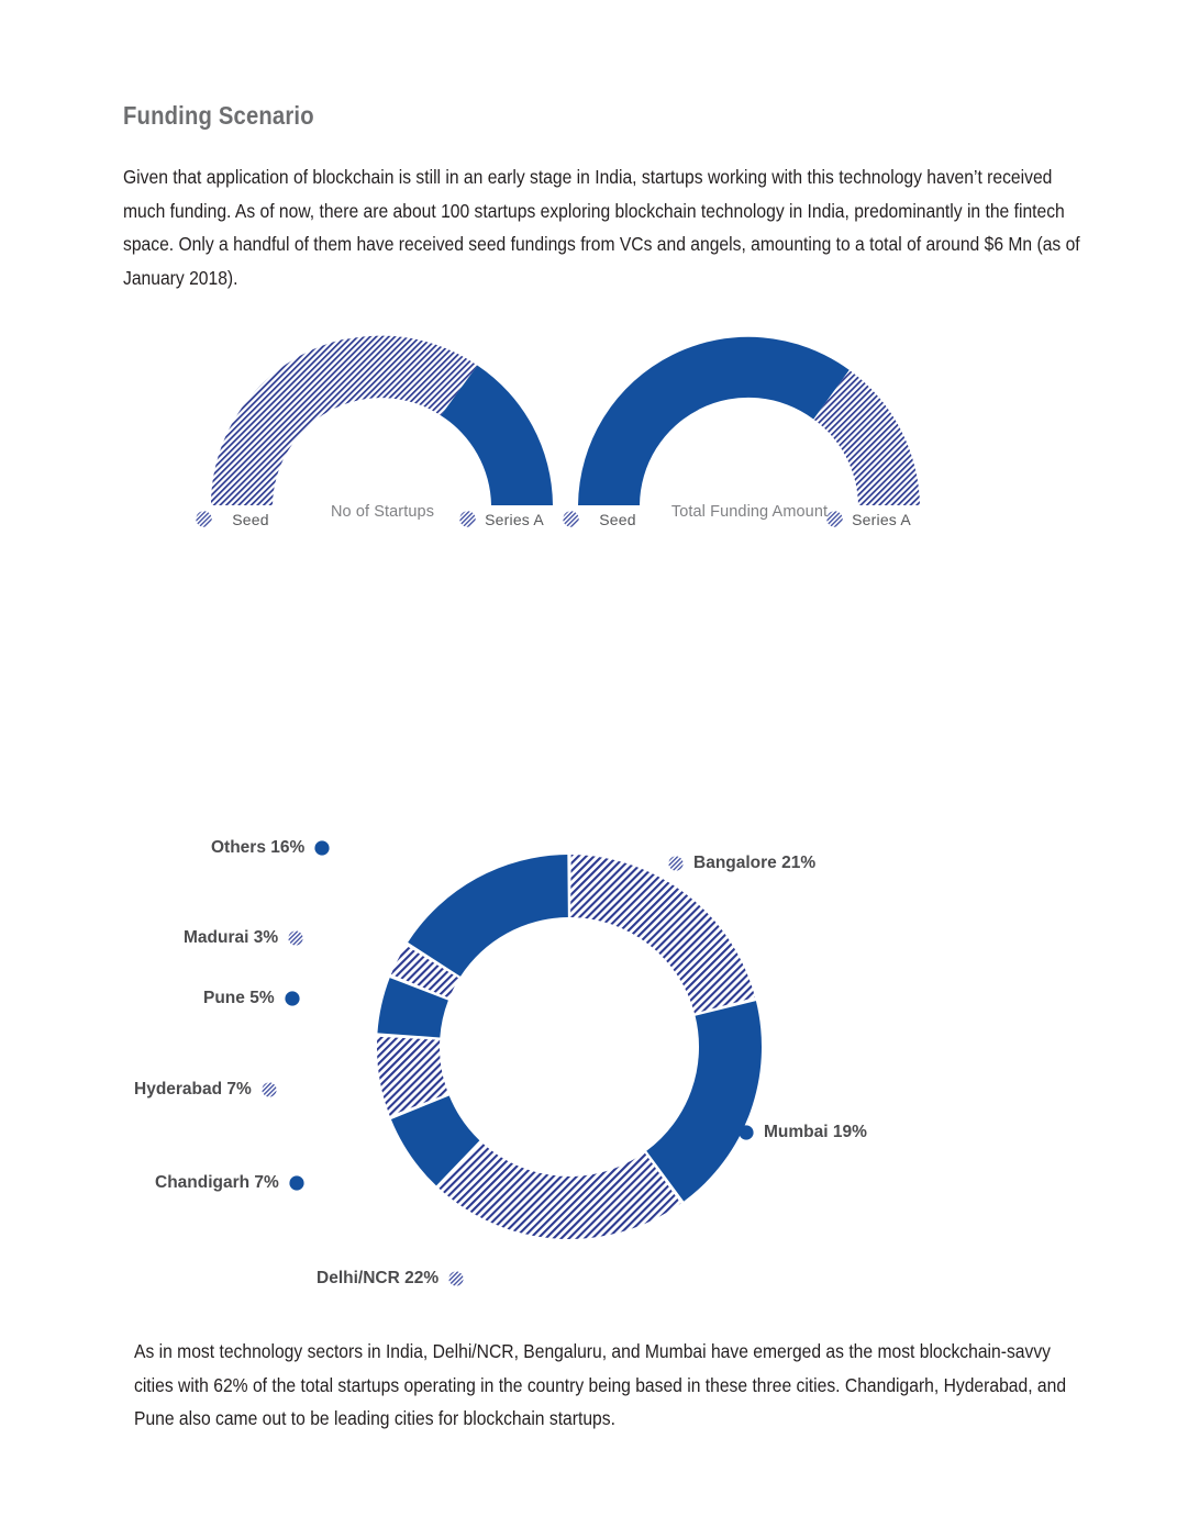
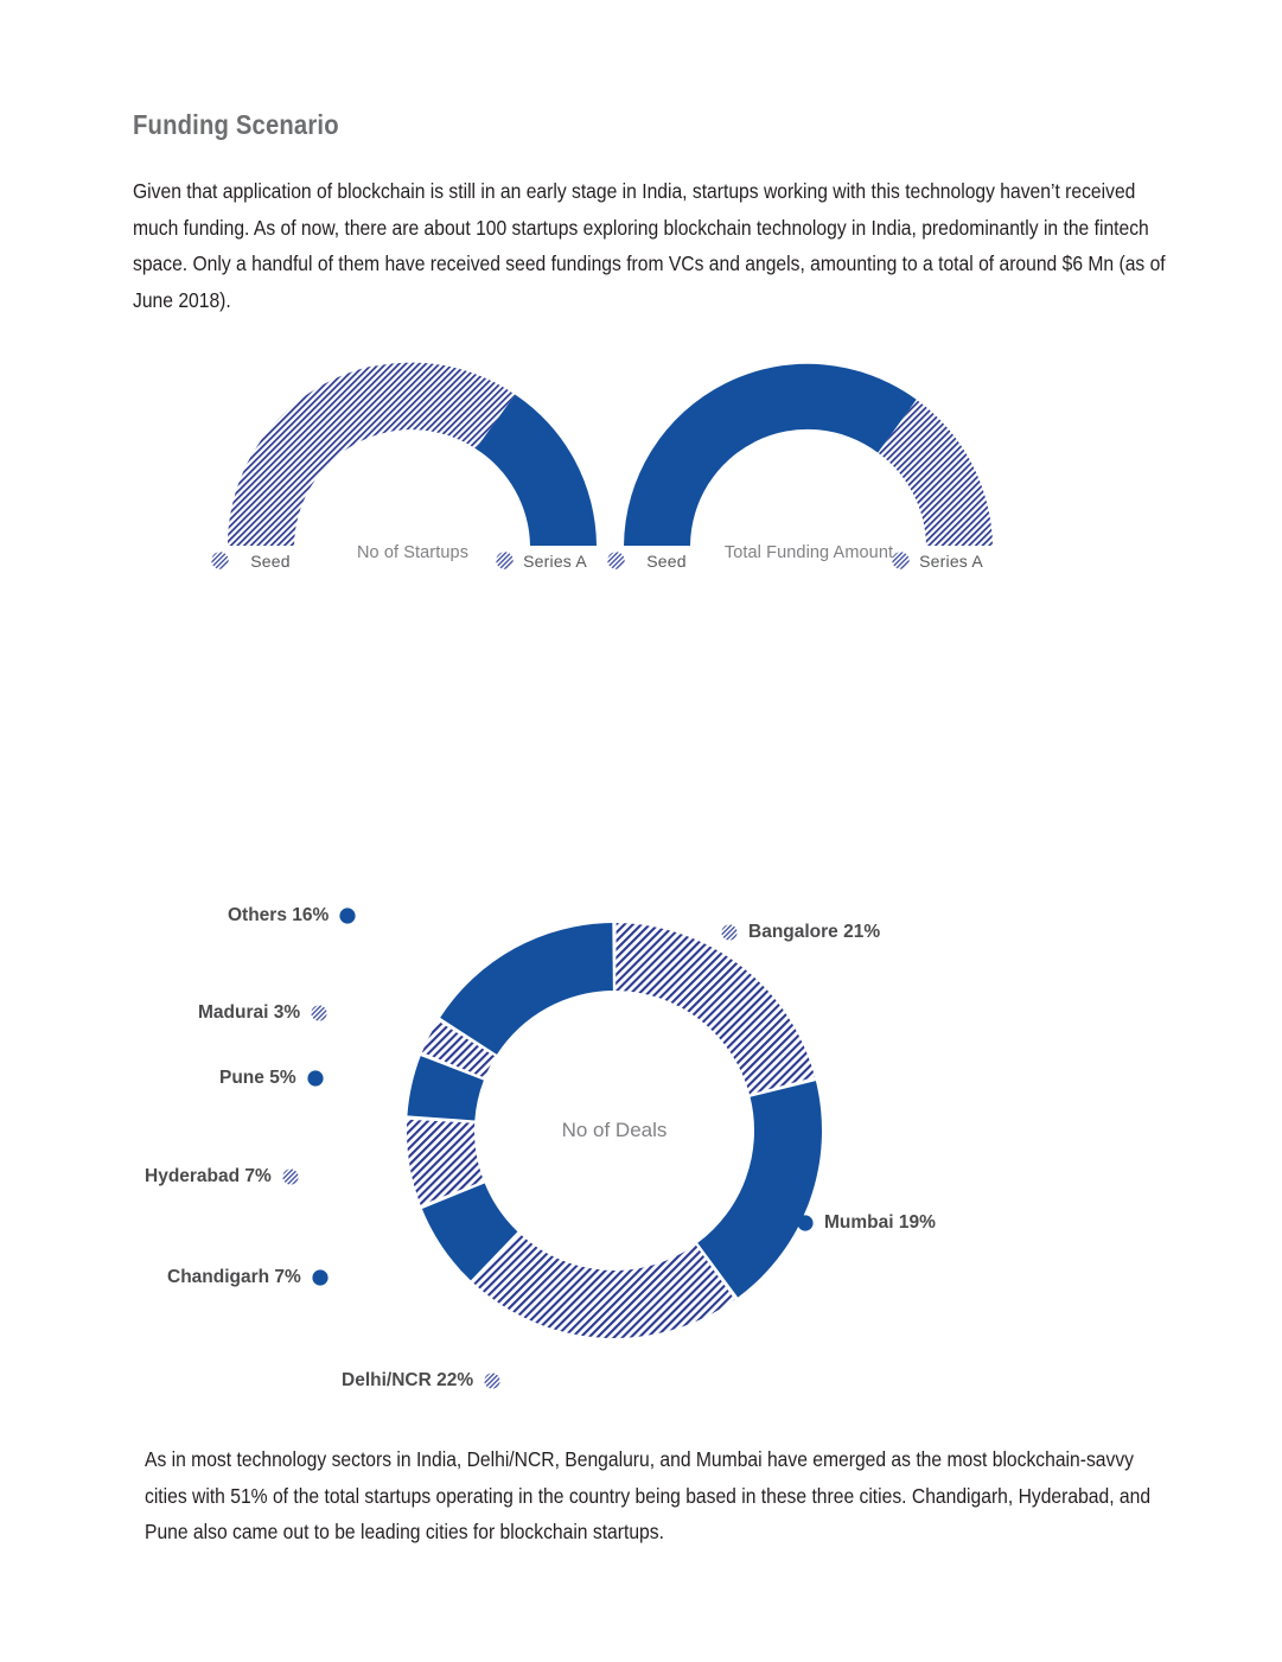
  Funding Scenario
- Given that application of blockchain is still in an early stage in India, startups working with this technology haven’t received much funding. As of now, there are about 100 startups exploring blockchain technology in India, predominantly in the fintech space. Only a handful of them have received seed fundings from VCs and angels, amounting to a total of around $6 Mn (as of January 2018).
+ Given that application of blockchain is still in an early stage in India, startups working with this technology haven’t received much funding. As of now, there are about 100 startups exploring blockchain technology in India, predominantly in the fintech space. Only a handful of them have received seed fundings from VCs and angels, amounting to a total of around $6 Mn (as of June 2018).
  No of Startups
  Seed
  Series A
  Total Funding Amount
  Seed
  Series A
+ No of Deals
  Others 16%
  Madurai 3%
  Pune 5%
  Hyderabad 7%
  Chandigarh 7%
  Delhi/NCR 22%
  Bangalore 21%
  Mumbai 19%
- As in most technology sectors in India, Delhi/NCR, Bengaluru, and Mumbai have emerged as the most blockchain-savvy cities with 62% of the total startups operating in the country being based in these three cities. Chandigarh, Hyderabad, and Pune also came out to be leading cities for blockchain startups.
+ As in most technology sectors in India, Delhi/NCR, Bengaluru, and Mumbai have emerged as the most blockchain-savvy cities with 51% of the total startups operating in the country being based in these three cities. Chandigarh, Hyderabad, and Pune also came out to be leading cities for blockchain startups.
